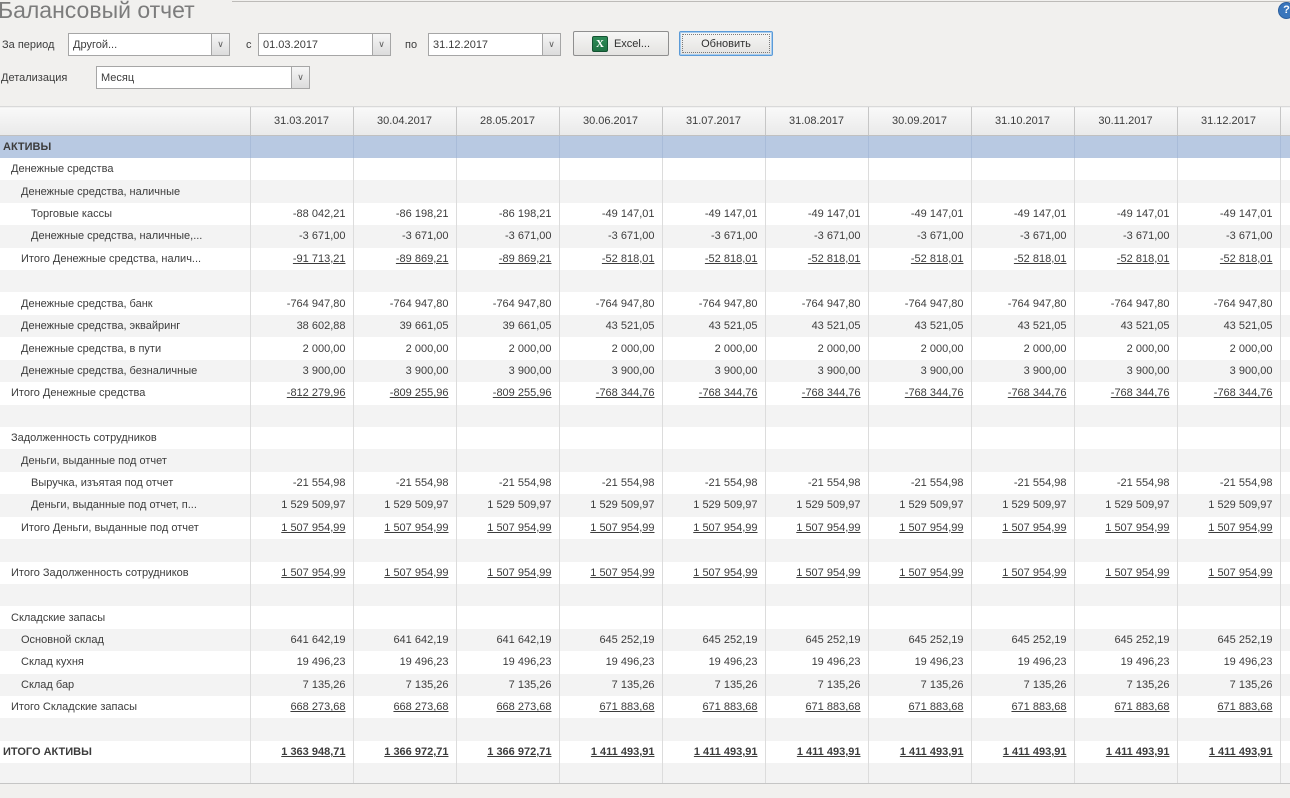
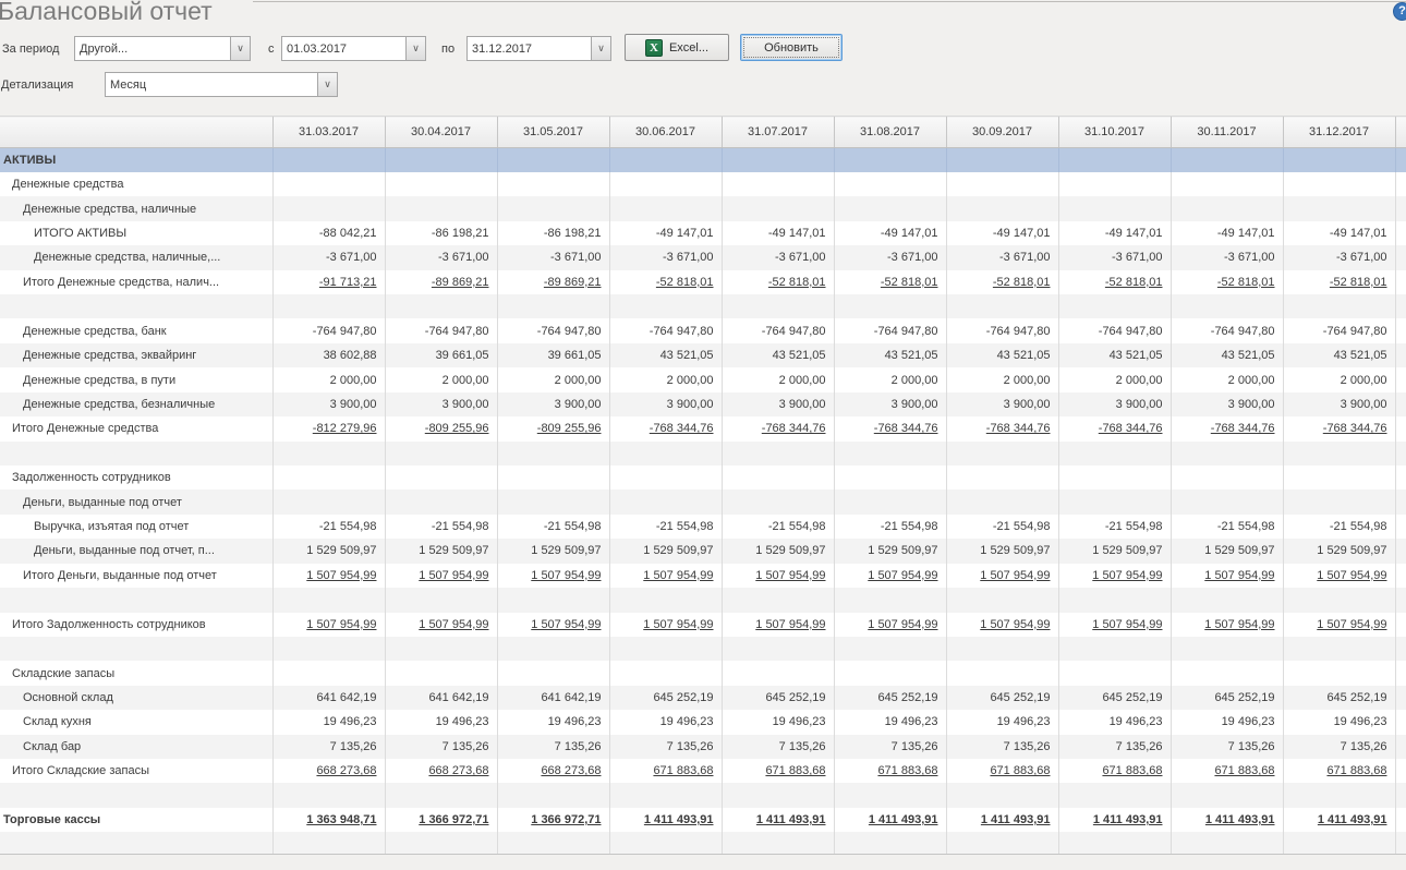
  Балансовый отчет
  ?
  За период
  Другой...
  ∨
  с
  01.03.2017
  ∨
  по
  31.12.2017
  ∨
  X
  Excel...
  Обновить
  Детализация
  Месяц
  ∨
- 	31.03.2017	30.04.2017	28.05.2017	30.06.2017	31.07.2017	31.08.2017	30.09.2017	31.10.2017	30.11.2017	31.12.2017
+ 	31.03.2017	30.04.2017	31.05.2017	30.06.2017	31.07.2017	31.08.2017	30.09.2017	31.10.2017	30.11.2017	31.12.2017
  АКТИВЫ
  Денежные средства
  Денежные средства, наличные
- Торговые кассы	-88 042,21	-86 198,21	-86 198,21	-49 147,01	-49 147,01	-49 147,01	-49 147,01	-49 147,01	-49 147,01	-49 147,01
+ ИТОГО АКТИВЫ	-88 042,21	-86 198,21	-86 198,21	-49 147,01	-49 147,01	-49 147,01	-49 147,01	-49 147,01	-49 147,01	-49 147,01
  Денежные средства, наличные,...	-3 671,00	-3 671,00	-3 671,00	-3 671,00	-3 671,00	-3 671,00	-3 671,00	-3 671,00	-3 671,00	-3 671,00
  Итого Денежные средства, налич...	-91 713,21	-89 869,21	-89 869,21	-52 818,01	-52 818,01	-52 818,01	-52 818,01	-52 818,01	-52 818,01	-52 818,01
  Денежные средства, банк	-764 947,80	-764 947,80	-764 947,80	-764 947,80	-764 947,80	-764 947,80	-764 947,80	-764 947,80	-764 947,80	-764 947,80
  Денежные средства, эквайринг	38 602,88	39 661,05	39 661,05	43 521,05	43 521,05	43 521,05	43 521,05	43 521,05	43 521,05	43 521,05
  Денежные средства, в пути	2 000,00	2 000,00	2 000,00	2 000,00	2 000,00	2 000,00	2 000,00	2 000,00	2 000,00	2 000,00
  Денежные средства, безналичные	3 900,00	3 900,00	3 900,00	3 900,00	3 900,00	3 900,00	3 900,00	3 900,00	3 900,00	3 900,00
  Итого Денежные средства	-812 279,96	-809 255,96	-809 255,96	-768 344,76	-768 344,76	-768 344,76	-768 344,76	-768 344,76	-768 344,76	-768 344,76
  Задолженность сотрудников
  Деньги, выданные под отчет
  Выручка, изъятая под отчет	-21 554,98	-21 554,98	-21 554,98	-21 554,98	-21 554,98	-21 554,98	-21 554,98	-21 554,98	-21 554,98	-21 554,98
  Деньги, выданные под отчет, п...	1 529 509,97	1 529 509,97	1 529 509,97	1 529 509,97	1 529 509,97	1 529 509,97	1 529 509,97	1 529 509,97	1 529 509,97	1 529 509,97
  Итого Деньги, выданные под отчет	1 507 954,99	1 507 954,99	1 507 954,99	1 507 954,99	1 507 954,99	1 507 954,99	1 507 954,99	1 507 954,99	1 507 954,99	1 507 954,99
  Итого Задолженность сотрудников	1 507 954,99	1 507 954,99	1 507 954,99	1 507 954,99	1 507 954,99	1 507 954,99	1 507 954,99	1 507 954,99	1 507 954,99	1 507 954,99
  Складские запасы
  Основной склад	641 642,19	641 642,19	641 642,19	645 252,19	645 252,19	645 252,19	645 252,19	645 252,19	645 252,19	645 252,19
  Склад кухня	19 496,23	19 496,23	19 496,23	19 496,23	19 496,23	19 496,23	19 496,23	19 496,23	19 496,23	19 496,23
  Склад бар	7 135,26	7 135,26	7 135,26	7 135,26	7 135,26	7 135,26	7 135,26	7 135,26	7 135,26	7 135,26
  Итого Складские запасы	668 273,68	668 273,68	668 273,68	671 883,68	671 883,68	671 883,68	671 883,68	671 883,68	671 883,68	671 883,68
- ИТОГО АКТИВЫ	1 363 948,71	1 366 972,71	1 366 972,71	1 411 493,91	1 411 493,91	1 411 493,91	1 411 493,91	1 411 493,91	1 411 493,91	1 411 493,91
+ Торговые кассы	1 363 948,71	1 366 972,71	1 366 972,71	1 411 493,91	1 411 493,91	1 411 493,91	1 411 493,91	1 411 493,91	1 411 493,91	1 411 493,91
